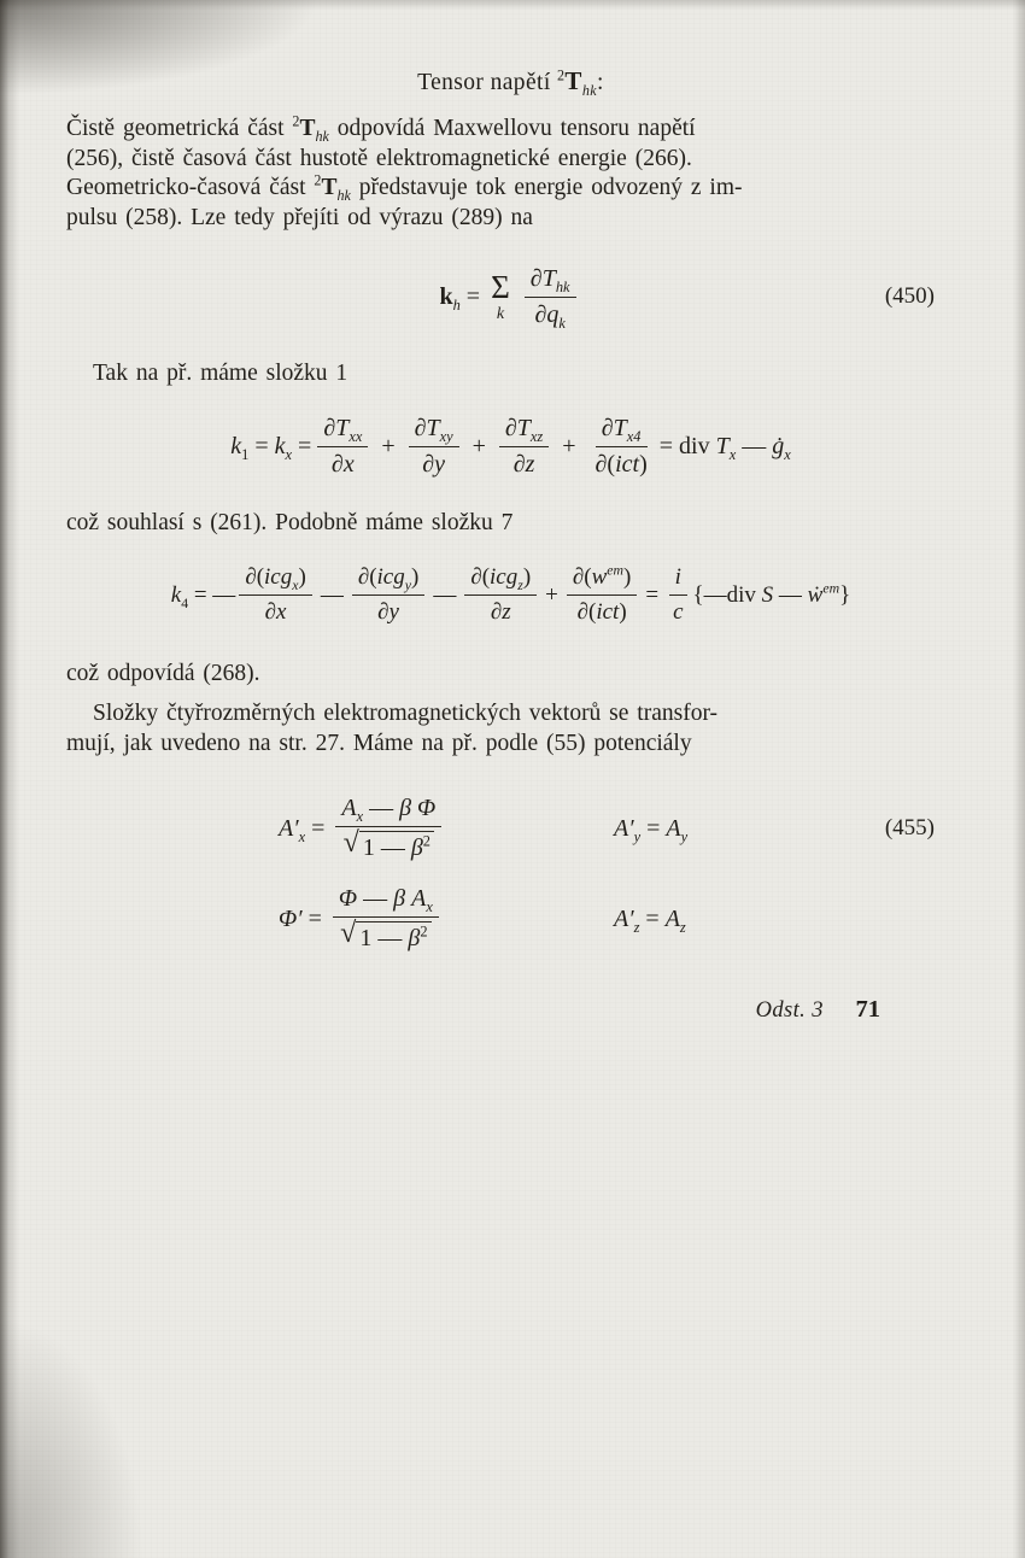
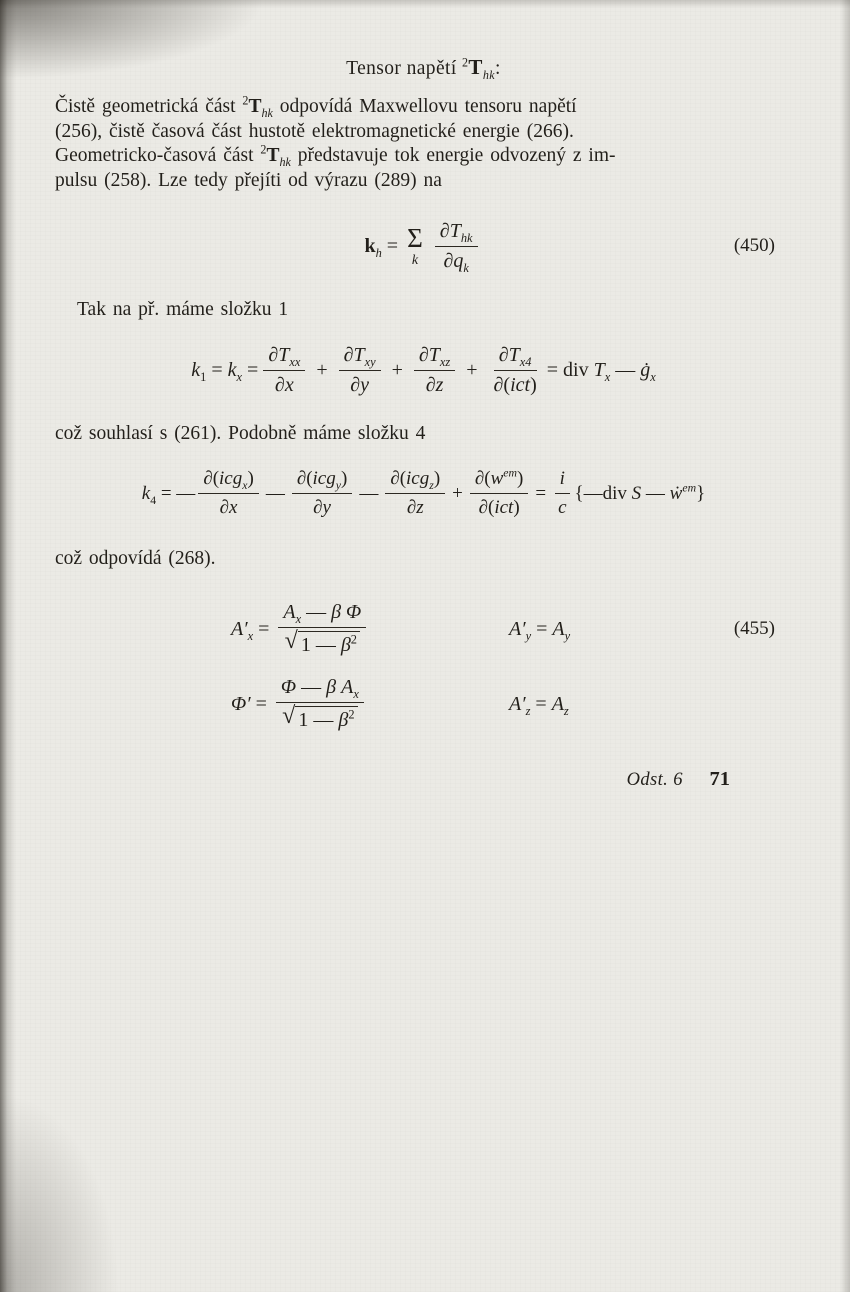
  Tensor napětí 2Thk:
  Čistě geometrická část 2Thk odpovídá Maxwellovu tensoru napětí
  (256), čistě časová část hustotě elektromagnetické energie (266).
  Geometricko-časová část 2Thk představuje tok energie odvozený z im-
  pulsu (258). Lze tedy přejíti od výrazu (289) na
  kh =
  Σ
  k
  ∂Thk
  ∂
  qk
  (450)
  Tak na př. máme složku 1
  k1 = kx =
  ∂Txx
  ∂
  x
  +
  ∂Txy
  ∂
  y
  +
  ∂Txz
  ∂
  z
  +
  ∂Tx4
  ∂(
  ict
  )
  = div Tx — ġx
- což souhlasí s (261). Podobně máme složku 7
+ což souhlasí s (261). Podobně máme složku 4
  k4 = —
  ∂(icgx)
  ∂
  x
  —
  ∂(icgy)
  ∂
  y
  —
  ∂(icgz)
  ∂
  z
  +
  ∂(wem)
  ∂(
  ict
  )
  =
  i
  c
  {—div S — ẇem}
  což odpovídá (268).
- Složky čtyřrozměrných elektromagnetických vektorů se transfor-
- mují, jak uvedeno na str. 27. Máme na př. podle (55) potenciály
  A′x =
  Ax — β Φ
  √
  1 — β2
  A′y = Ay
  (455)
  Φ′ =
  Φ — β Ax
  √
  1 — β2
  A′z = Az
- Odst. 3 71
+ Odst. 6 71
